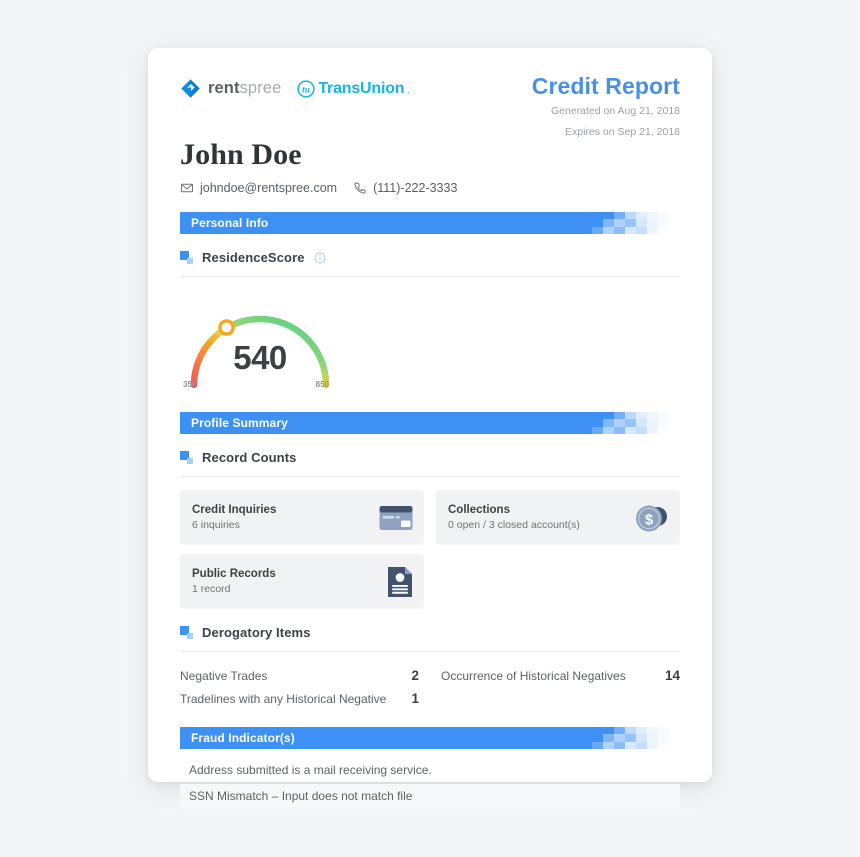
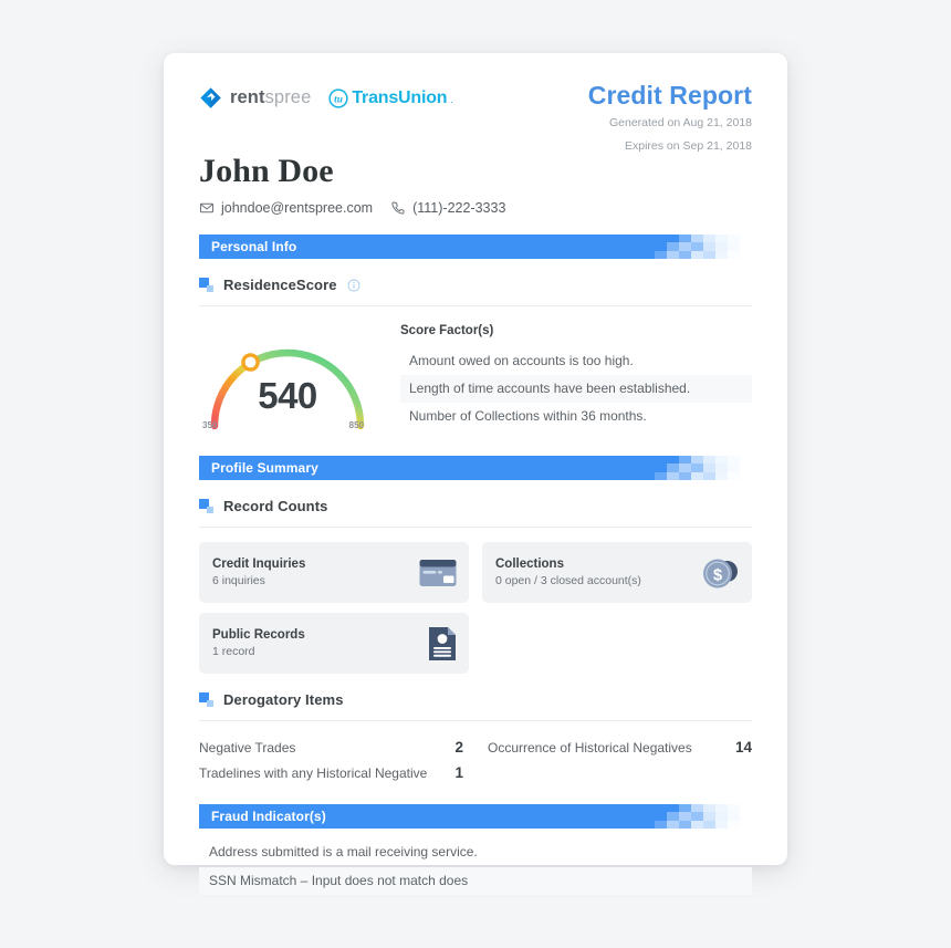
  rentspree
  tu
  TransUnion
  .
  Credit Report
  Generated on Aug 21, 2018
  Expires on Sep 21, 2018
  John Doe
  johndoe@rentspree.com
  (111)-222-3333
  Personal Info
  ResidenceScore
  540
  350
  850
+ Score Factor(s)
+ Amount owed on accounts is too high.
+ Length of time accounts have been established.
+ Number of Collections within 36 months.
  Profile Summary
  Record Counts
  Credit Inquiries
  6 inquiries
  Collections
  0 open / 3 closed account(s)
  $
  Public Records
  1 record
  Derogatory Items
  Negative Trades
  2
  Occurrence of Historical Negatives
  14
  Tradelines with any Historical Negative
  1
  Fraud Indicator(s)
  Address submitted is a mail receiving service.
- SSN Mismatch – Input does not match file
+ SSN Mismatch – Input does not match does
